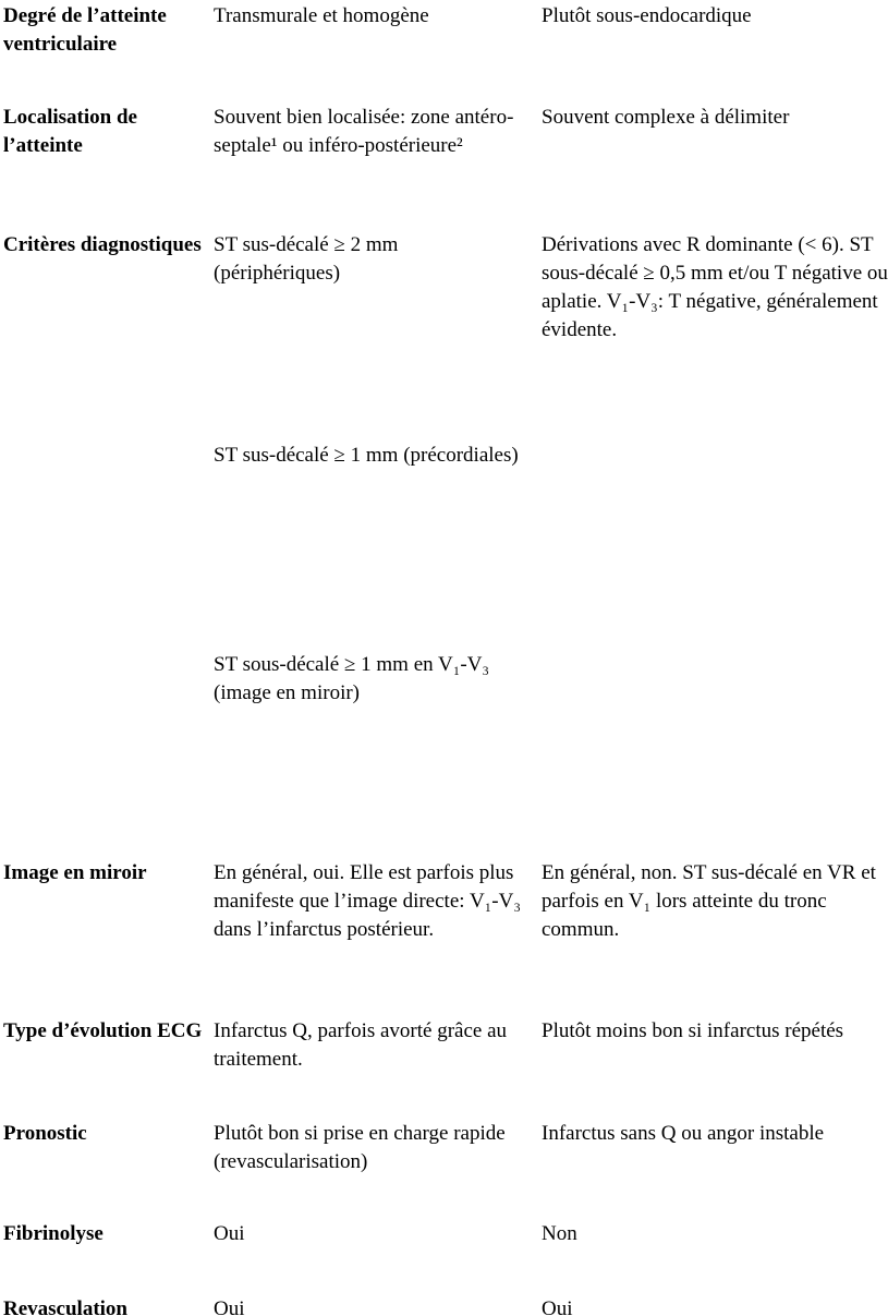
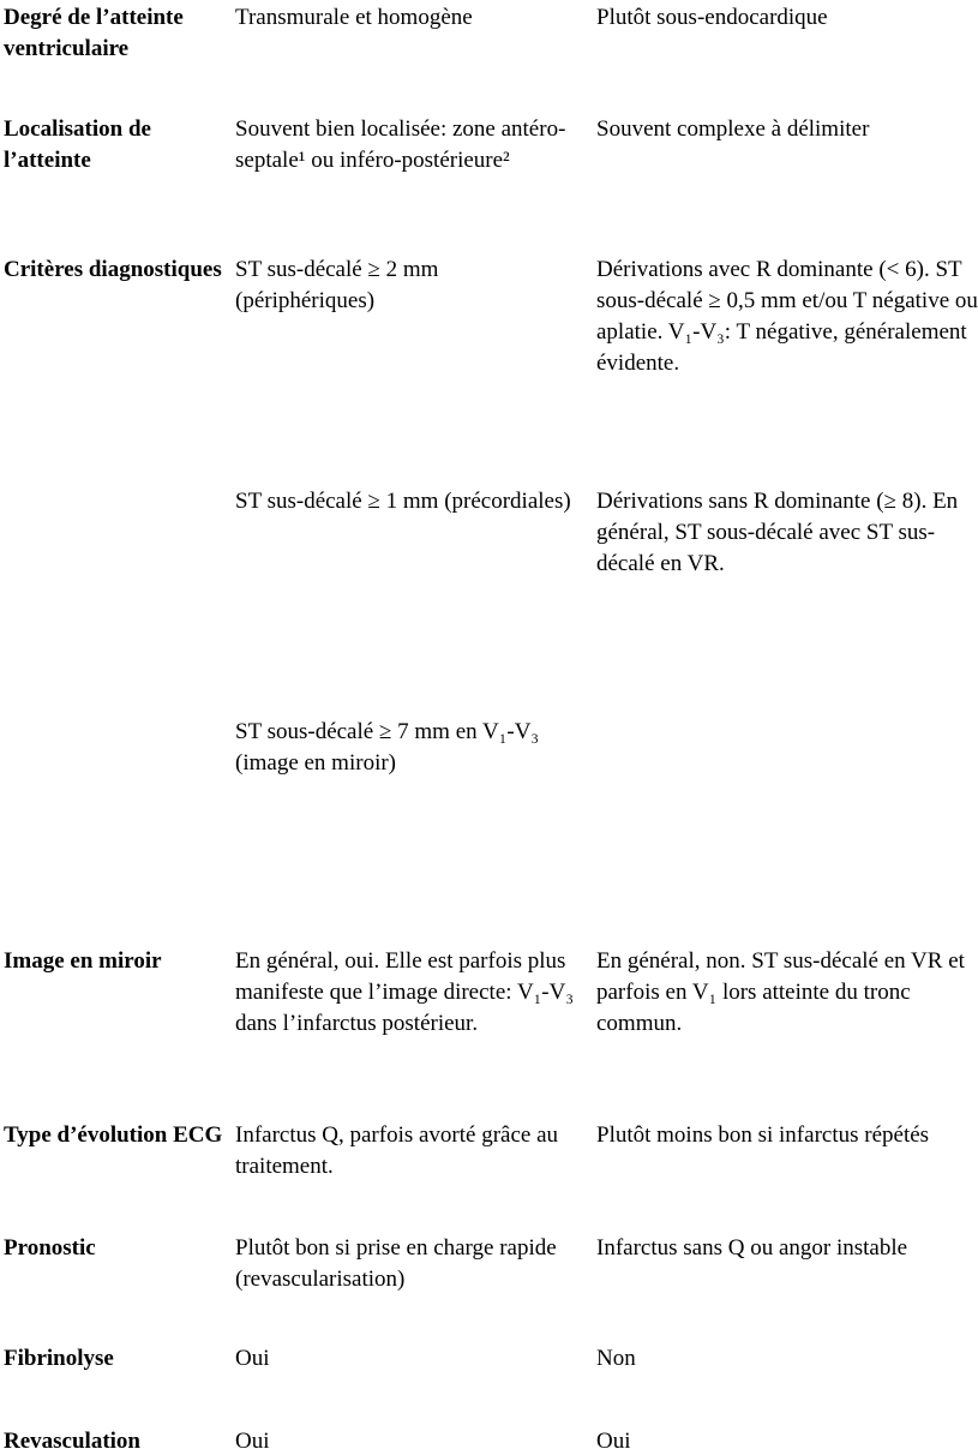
  Degré de l’atteinte ventriculaire
  Transmurale et homogène
  Plutôt sous-endocardique
  Localisation de l’atteinte
  Souvent bien localisée: zone antéro-septale¹ ou inféro-postérieure²
  Souvent complexe à délimiter
  Critères diagnostiques
  ST sus-décalé ≥ 2 mm (périphériques)
  Dérivations avec R dominante (< 6). ST sous-décalé ≥ 0,5 mm et/ou T négative ou aplatie. V₁-V₃: T négative, généralement évidente.
  ST sus-décalé ≥ 1 mm (précordiales)
+ Dérivations sans R dominante (≥ 8). En général, ST sous-décalé avec ST sus-décalé en VR.
- ST sous-décalé ≥ 1 mm en V₁-V₃ (image en miroir)
+ ST sous-décalé ≥ 7 mm en V₁-V₃ (image en miroir)
  Image en miroir
  En général, oui. Elle est parfois plus manifeste que l’image directe: V₁-V₃ dans l’infarctus postérieur.
  En général, non. ST sus-décalé en VR et parfois en V₁ lors atteinte du tronc commun.
  Type d’évolution ECG
  Infarctus Q, parfois avorté grâce au traitement.
  Plutôt moins bon si infarctus répétés
  Pronostic
  Plutôt bon si prise en charge rapide (revascularisation)
  Infarctus sans Q ou angor instable
  Fibrinolyse
  Oui
  Non
  Revasculation
  Oui
  Oui
